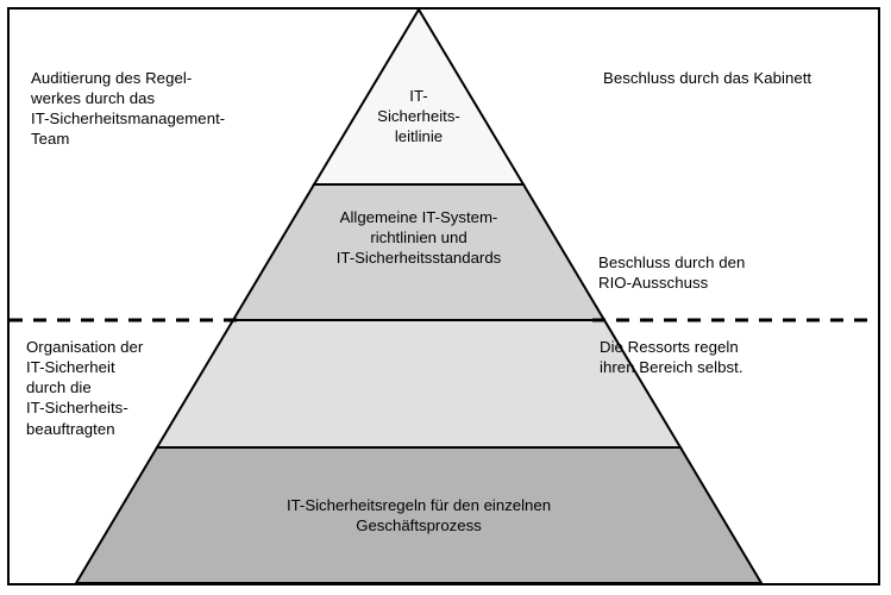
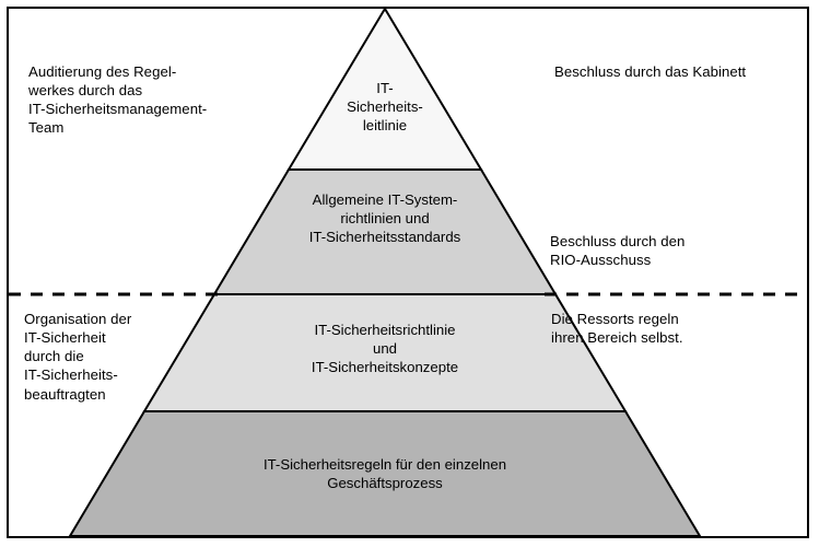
  IT-
  Sicherheits-
  leitlinie
  Allgemeine IT-System-
  richtlinien und
  IT-Sicherheitsstandards
+ IT-Sicherheitsrichtlinie
+ und
+ IT-Sicherheitskonzepte
  IT-Sicherheitsregeln für den einzelnen
  Geschäftsprozess
  Auditierung des Regel-
  werkes durch das
  IT-Sicherheitsmanagement-
  Team
  Organisation der
  IT-Sicherheit
  durch die
  IT-Sicherheits-
  beauftragten
  Beschluss durch das Kabinett
  Beschluss durch den
  RIO-Ausschuss
  Die Ressorts regeln
  ihren Bereich selbst.
